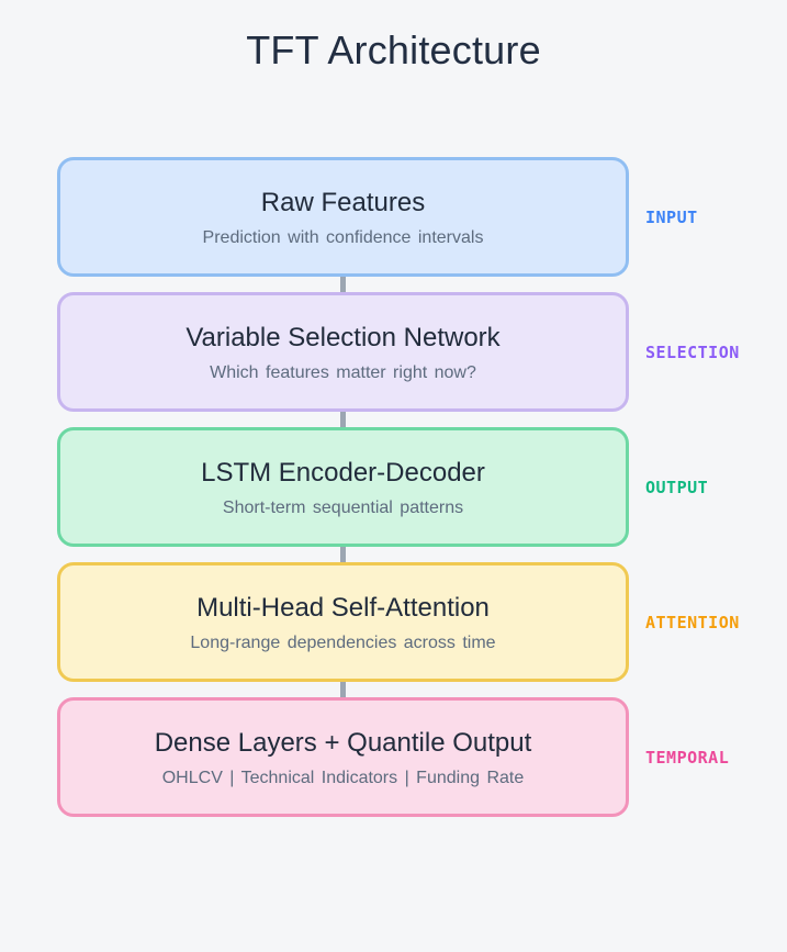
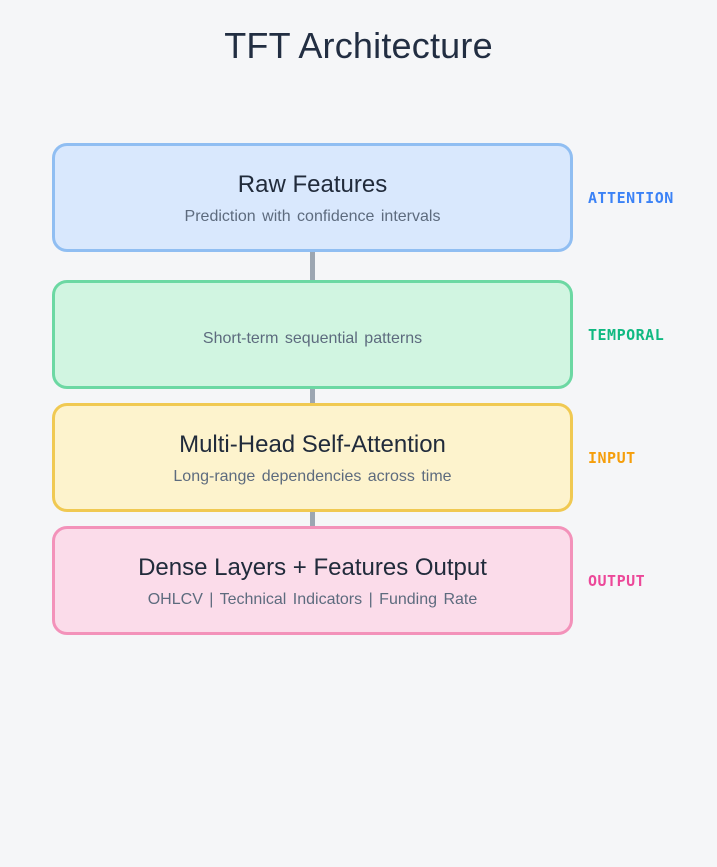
  TFT Architecture
  Raw Features
  Prediction with confidence intervals
- INPUT
+ ATTENTION
- Variable Selection Network
- Which features matter right now?
- SELECTION
- LSTM Encoder-Decoder
  Short-term sequential patterns
- OUTPUT
+ TEMPORAL
  Multi-Head Self-Attention
  Long-range dependencies across time
- ATTENTION
+ INPUT
- Dense Layers + Quantile Output
+ Dense Layers + Features Output
  OHLCV | Technical Indicators | Funding Rate
- TEMPORAL
+ OUTPUT
